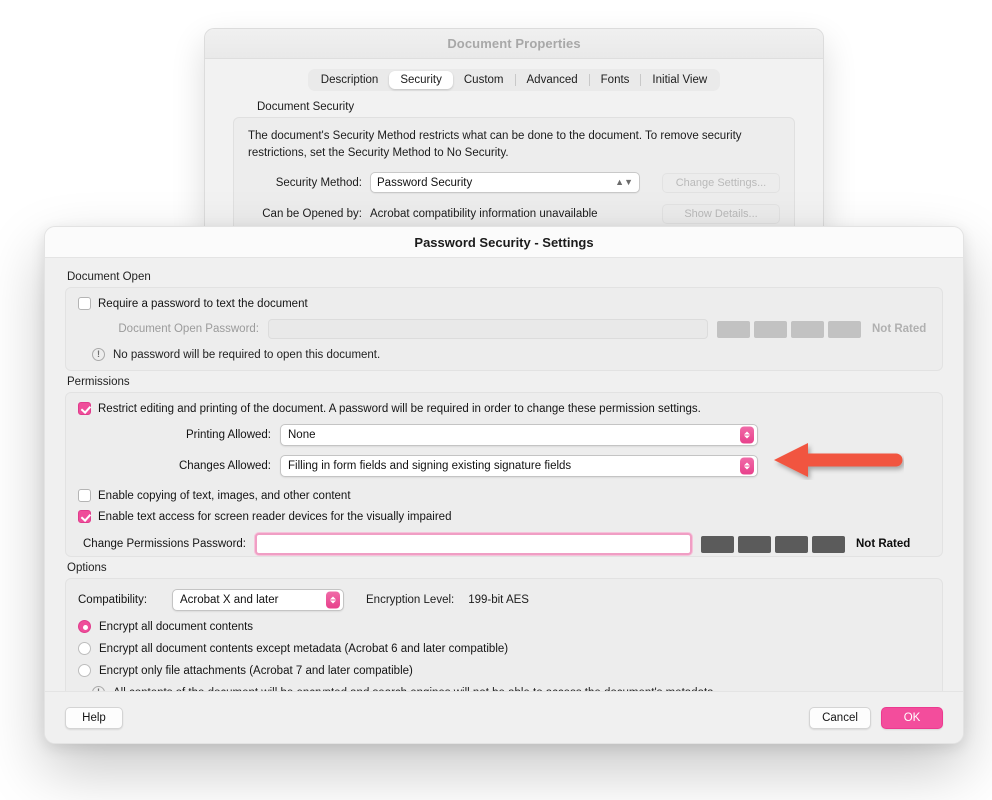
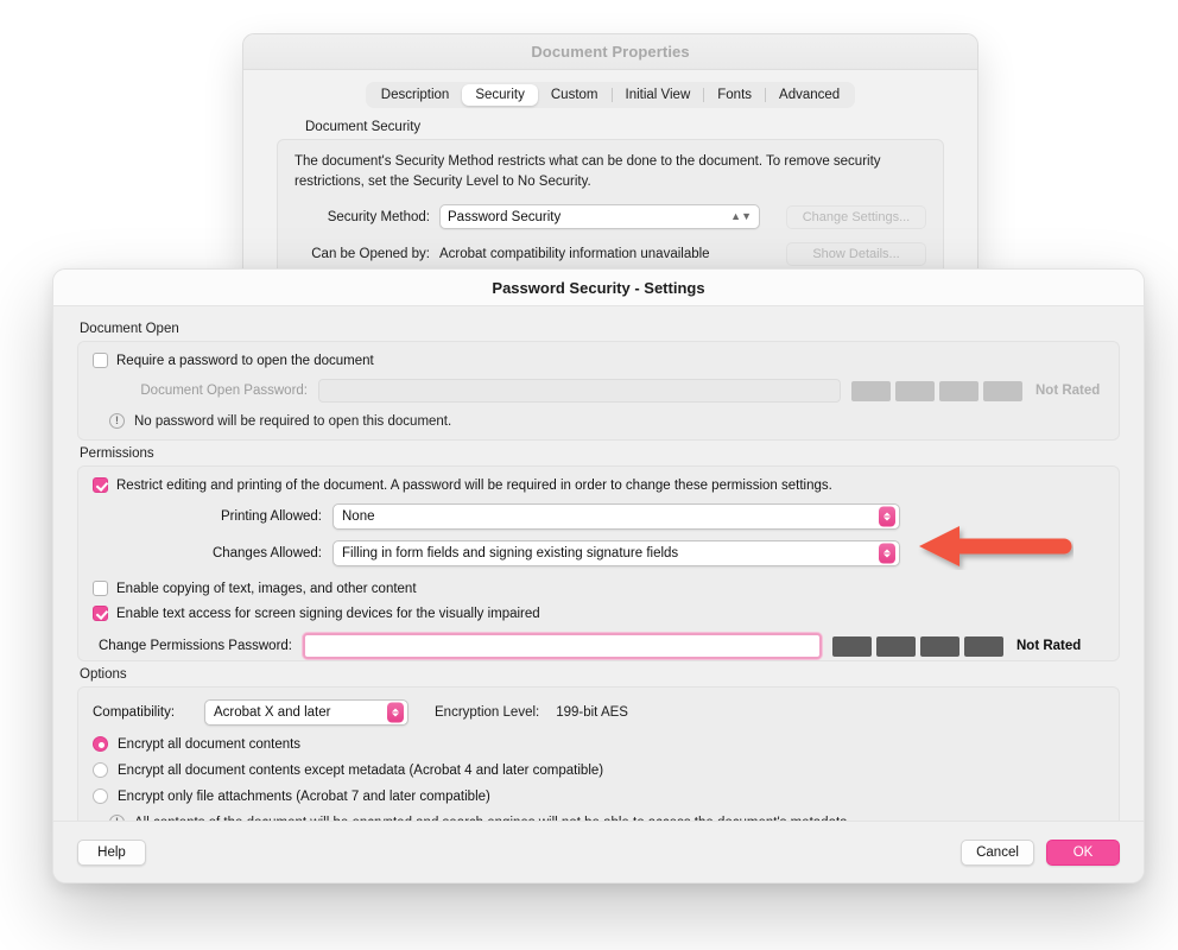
  Document Properties
  Description
  Security
  Custom
- Advanced
+ Initial View
  Fonts
- Initial View
+ Advanced
  Document Security
- The document's Security Method restricts what can be done to the document. To remove security restrictions, set the Security Method to No Security.
+ The document's Security Method restricts what can be done to the document. To remove security restrictions, set the Security Level to No Security.
  Security Method:
  Password Security
  ▲▼
  Change Settings...
  Can be Opened by:
  Acrobat compatibility information unavailable
  Show Details...
  Password Security - Settings
  Document Open
- Require a password to text the document
+ Require a password to open the document
  Document Open Password:
  Not Rated
  !
  No password will be required to open this document.
  Permissions
  Restrict editing and printing of the document. A password will be required in order to change these permission settings.
  Printing Allowed:
  None
  Changes Allowed:
  Filling in form fields and signing existing signature fields
  Enable copying of text, images, and other content
- Enable text access for screen reader devices for the visually impaired
+ Enable text access for screen signing devices for the visually impaired
  Change Permissions Password:
  Not Rated
  Options
  Compatibility:
  Acrobat X and later
  Encryption Level:
  199-bit AES
  Encrypt all document contents
- Encrypt all document contents except metadata (Acrobat 6 and later compatible)
+ Encrypt all document contents except metadata (Acrobat 4 and later compatible)
  Encrypt only file attachments (Acrobat 7 and later compatible)
  Help
  Cancel
  OK
